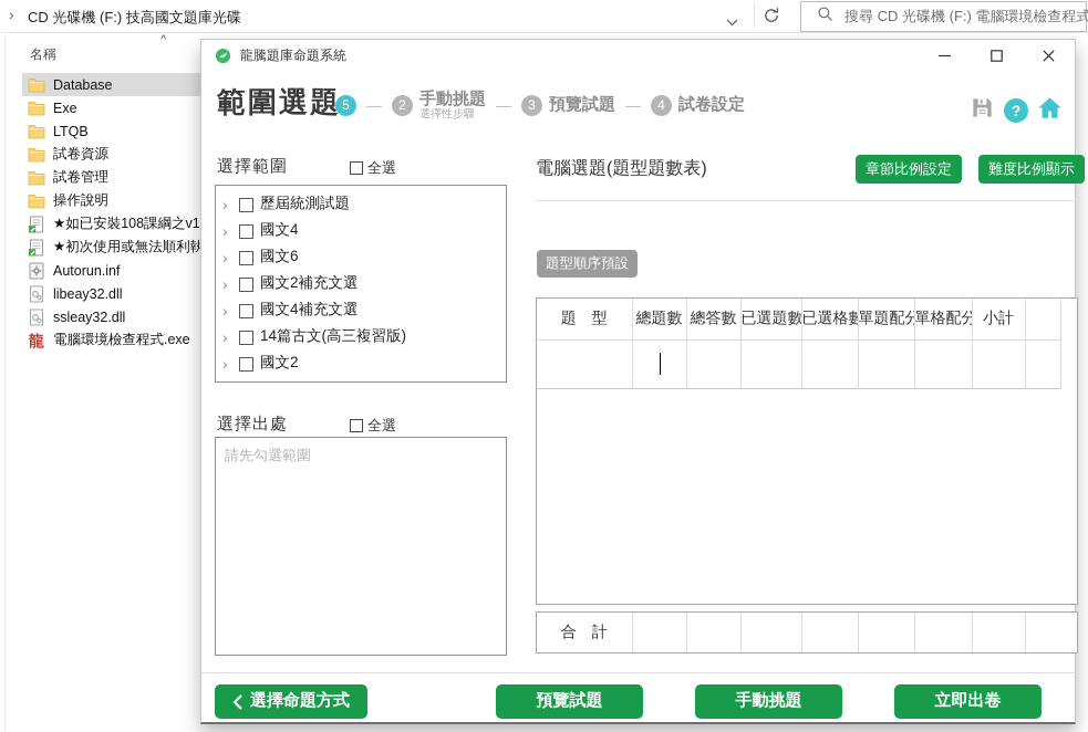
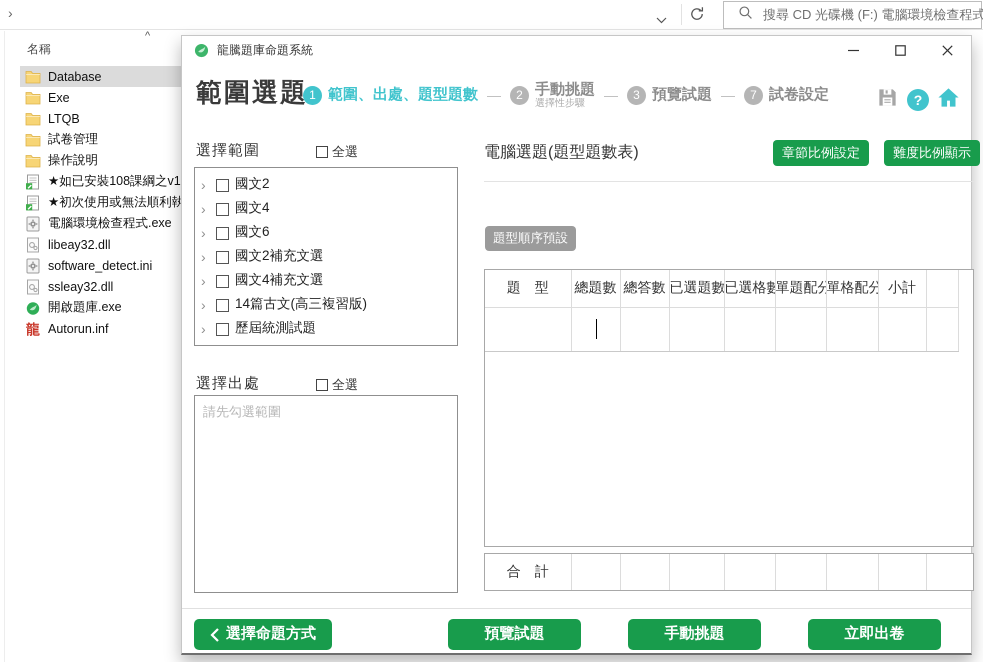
  ›
- CD 光碟機 (F:) 技高國文題庫光碟
  搜尋 CD 光碟機 (F:) 電腦環境檢查程式
  名稱
  ^
  Database
  Exe
  LTQB
- 試卷資源
  試卷管理
  操作說明
  ★如已安裝108課綱之v1
  ★初次使用或無法順利執
- Autorun.inf
+ 電腦環境檢查程式.exe
  libeay32.dll
+ software_detect.ini
  ssleay32.dll
+ 開啟題庫.exe
  龍
- 電腦環境檢查程式.exe
+ Autorun.inf
  龍騰題庫命題系統
  範圍選題
- 5
+ 1
+ 範圍、出處、題型題數
  —
  2
  手動挑題
  選擇性步驟
  —
  3
  預覽試題
  —
- 4
+ 7
  試卷設定
  ?
  選擇範圍
  全選
  ›
- 歷屆統測試題
+ 國文2
  ›
  國文4
  ›
  國文6
  ›
  國文2補充文選
  ›
  國文4補充文選
  ›
  14篇古文(高三複習版)
  ›
- 國文2
+ 歷屆統測試題
  選擇出處
  全選
  請先勾選範圍
  電腦選題(題型題數表)
  章節比例設定
  難度比例顯示
  題型順序預設
  題 型	總題數	總答數	已選題數	已選格數	單題配分	單格配分	小計
  合 計
  選擇命題方式
  預覽試題
  手動挑題
  立即出卷
